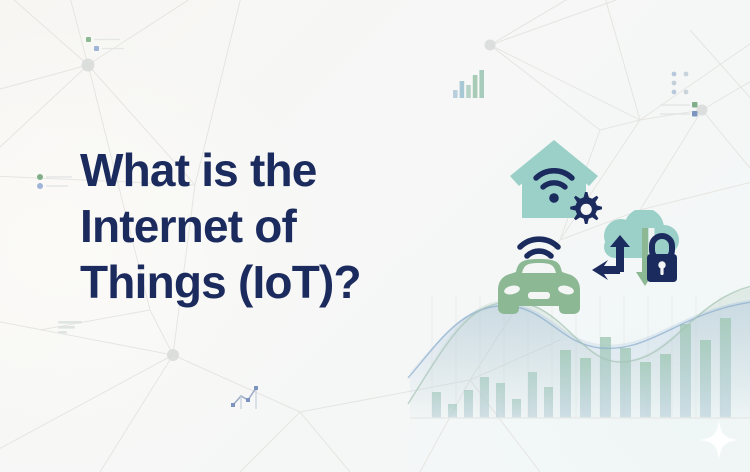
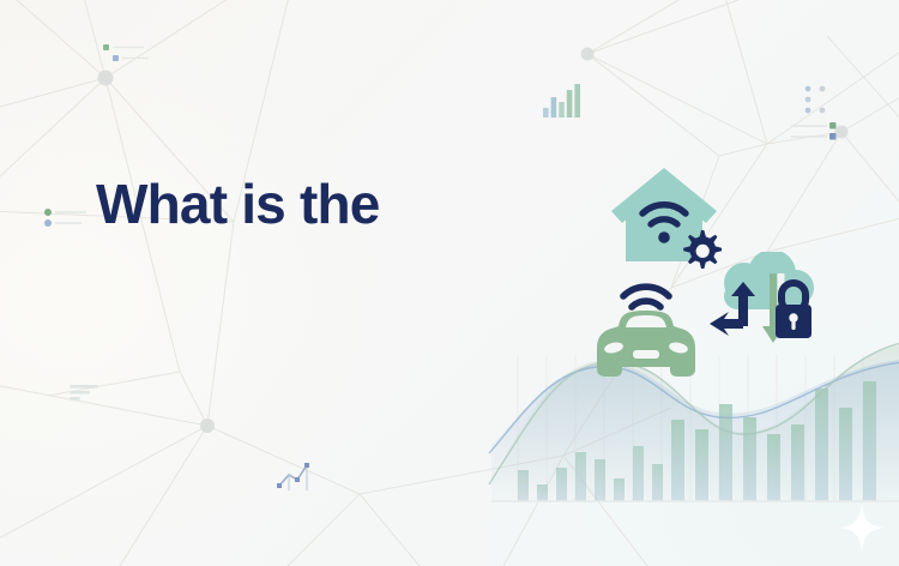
  What is the
- Internet of
- Things (IoT)?
